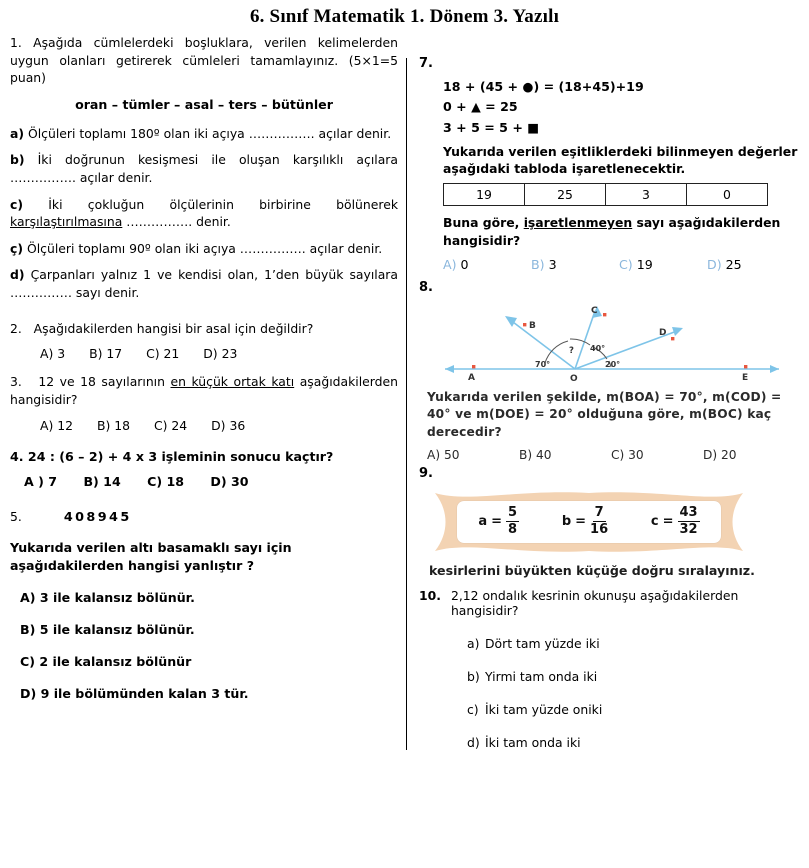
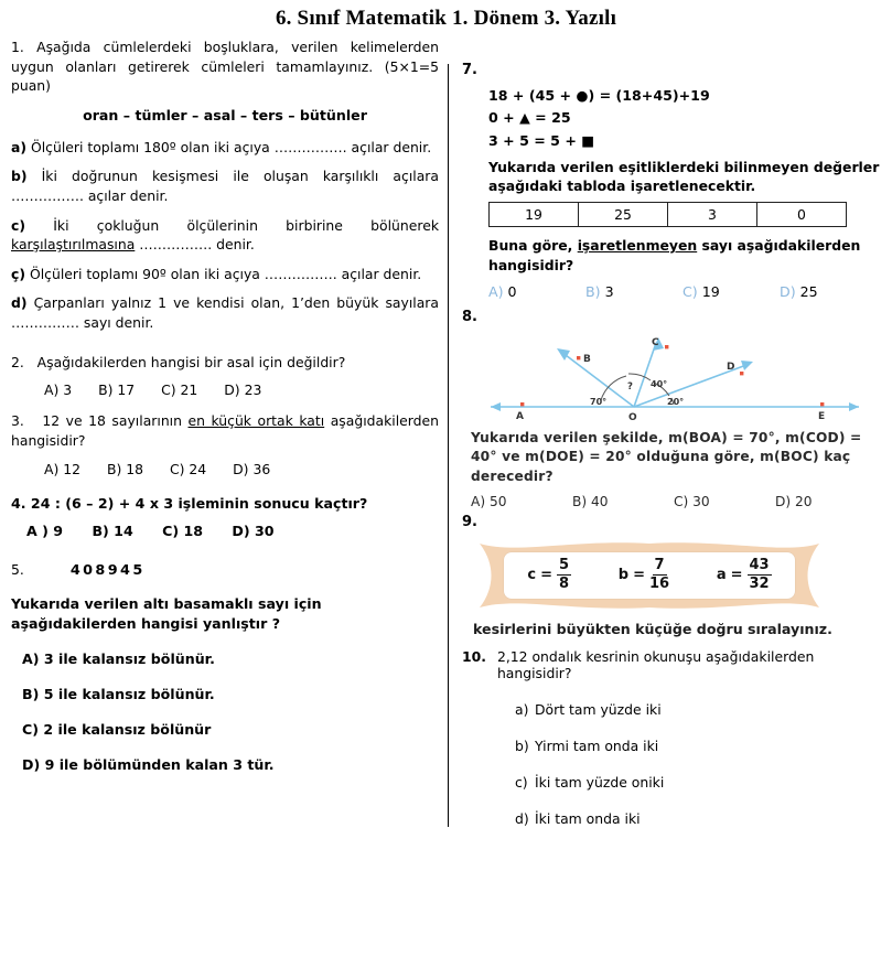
  6. Sınıf Matematik 1. Dönem 3. Yazılı
  1. Aşağıda cümlelerdeki boşluklara, verilen kelimelerden uygun olanları getirerek cümleleri tamamlayınız. (5×1=5 puan)
  oran – tümler – asal – ters – bütünler
  a) Ölçüleri toplamı 180º olan iki açıya ……………. açılar denir.
  b) İki doğrunun kesişmesi ile oluşan karşılıklı açılara ……………. açılar denir.
  c) İki çokluğun ölçülerinin birbirine bölünerek karşılaştırılmasına ……………. denir.
  ç) Ölçüleri toplamı 90º olan iki açıya ……………. açılar denir.
  d) Çarpanları yalnız 1 ve kendisi olan, 1’den büyük sayılara …………… sayı denir.
  2. Aşağıdakilerden hangisi bir asal için değildir?
  A) 3 B) 17 C) 21 D) 23
  3. 12 ve 18 sayılarının en küçük ortak katı aşağıdakilerden hangisidir?
  A) 12 B) 18 C) 24 D) 36
  4. 24 : (6 – 2) + 4 x 3 işleminin sonucu kaçtır?
- A ) 7 B) 14 C) 18 D) 30
+ A ) 9 B) 14 C) 18 D) 30
  5. 408945
  Yukarıda verilen altı basamaklı sayı için aşağıdakilerden hangisi yanlıştır ?
  A) 3 ile kalansız bölünür.
  B) 5 ile kalansız bölünür.
  C) 2 ile kalansız bölünür
  D) 9 ile bölümünden kalan 3 tür.
  7.
  18 + (45 + ●) = (18+45)+19
  0 + ▲ = 25
  3 + 5 = 5 + ■
  Yukarıda verilen eşitliklerdeki bilinmeyen değerler aşağıdaki tabloda işaretlenecektir.
  19	25	3	0
  Buna göre, işaretlenmeyen sayı aşağıdakilerden hangisidir?
  A) 0
  B) 3
  C) 19
  D) 25
  8.
  A
  B
  C
  D
  E
  O
  70°
  ?
  40°
  20°
  Yukarıda verilen şekilde, m(BOA) = 70°, m(COD) = 40° ve m(DOE) = 20° olduğuna göre, m(BOC) kaç derecedir?
  A) 50
  B) 40
  C) 30
  D) 20
  9.
- a
+ c
  =
  5
  8
  b
  =
  7
  16
- c
+ a
  =
  43
  32
  kesirlerini büyükten küçüğe doğru sıralayınız.
  10.
  2,12 ondalık kesrinin okunuşu aşağıdakilerden hangisidir?
  a) Dört tam yüzde iki
  b) Yirmi tam onda iki
  c) İki tam yüzde oniki
  d) İki tam onda iki
